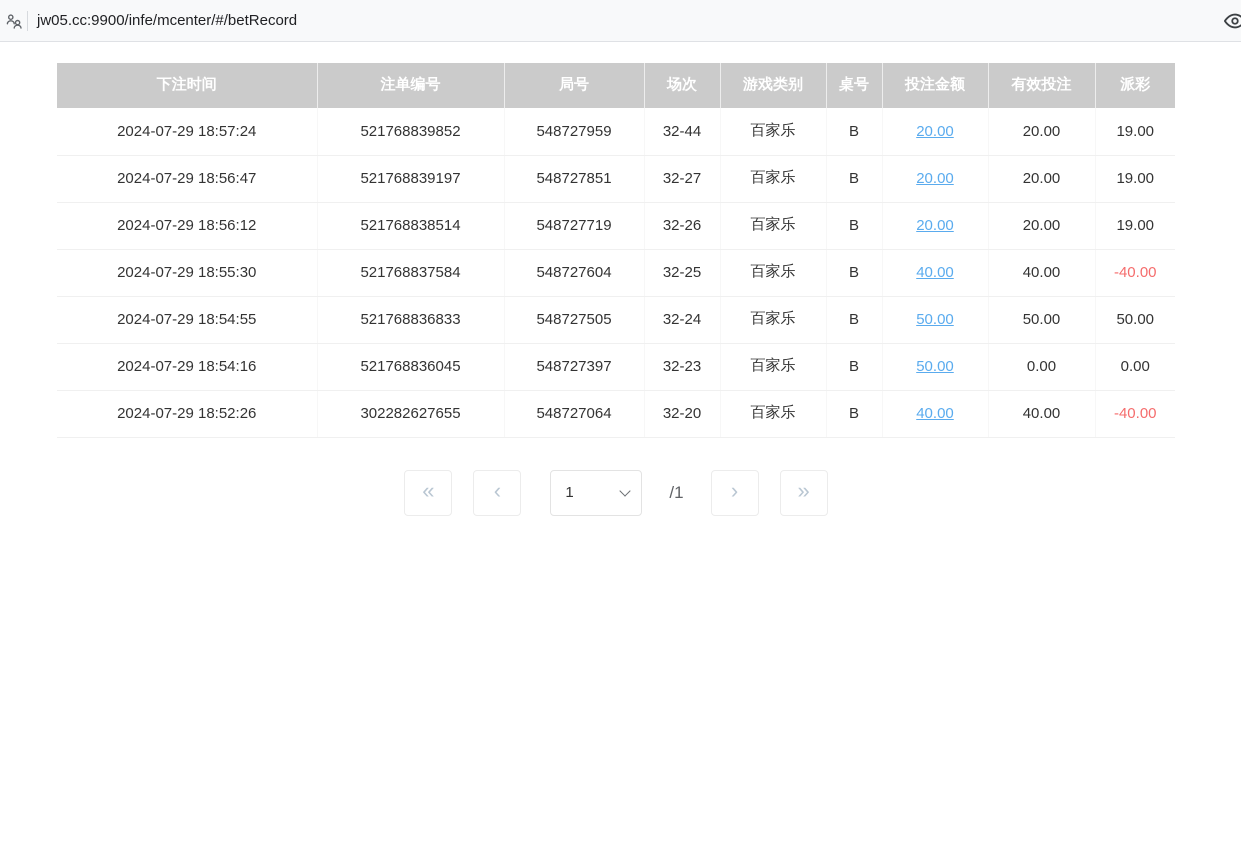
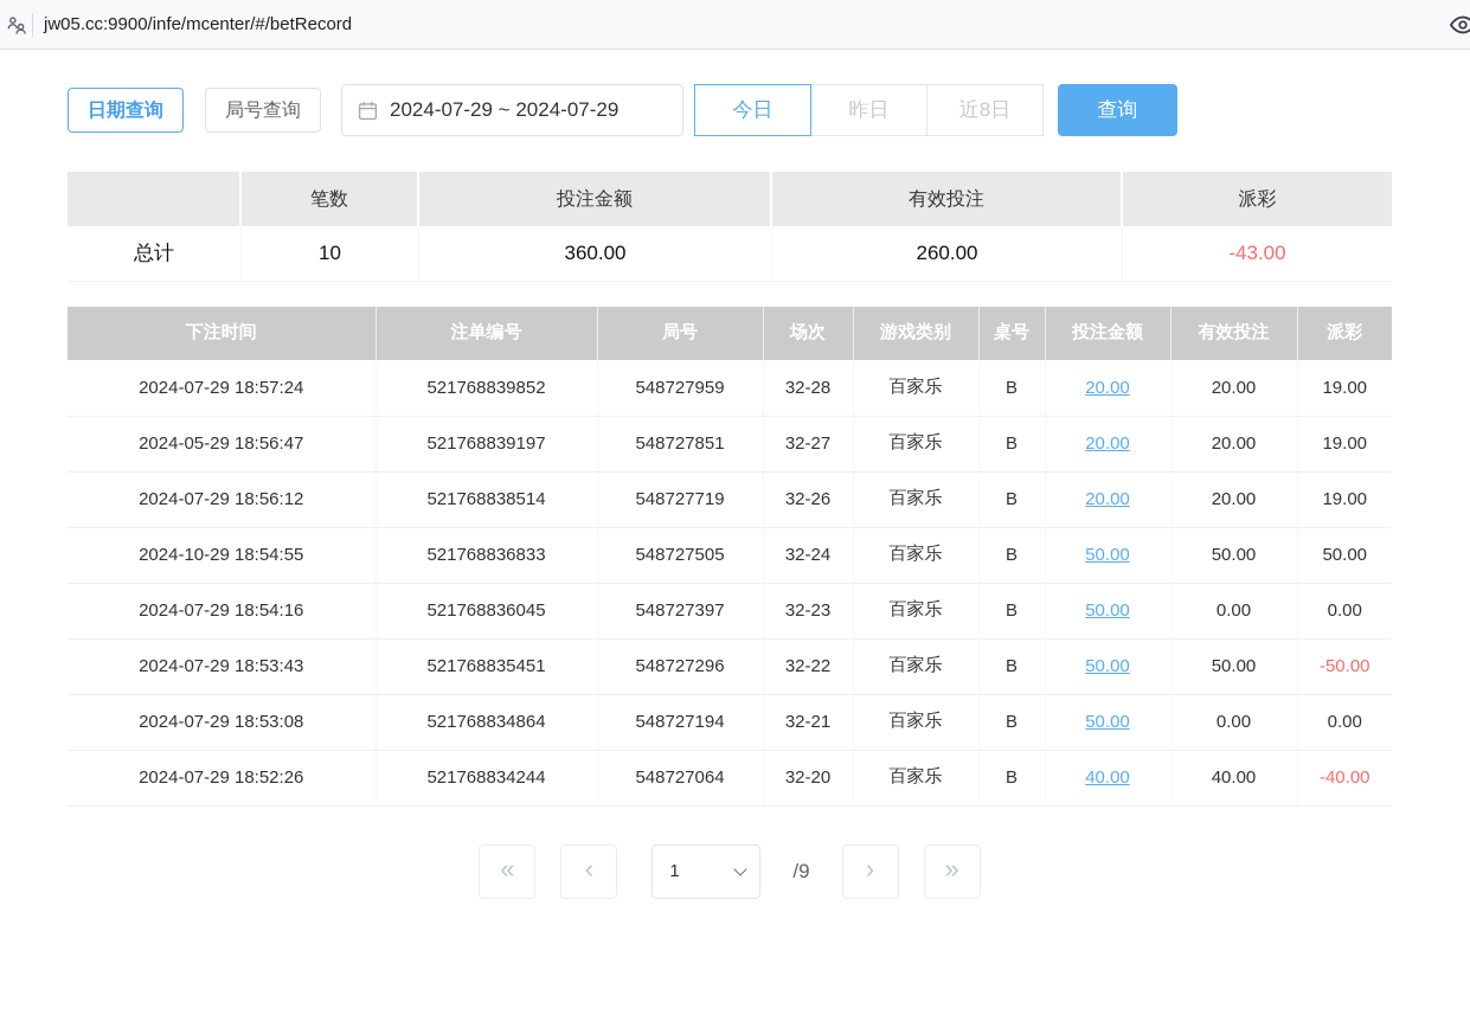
  jw05.cc:9900/infe/mcenter/#/betRecord
+ 日期查询
+ 局号查询
+ 2024-07-29 ~ 2024-07-29
+ 今日
+ 昨日
+ 近8日
+ 查询
+ 笔数
+ 投注金额
+ 有效投注
+ 派彩
+ 总计
+ 10
+ 360.00
+ 260.00
+ -43.00
  下注时间	注单编号	局号	场次	游戏类别	桌号	投注金额	有效投注	派彩
- 2024-07-29 18:57:24	521768839852	548727959	32-44	百家乐	B	20.00	20.00	19.00
+ 2024-07-29 18:57:24	521768839852	548727959	32-28	百家乐	B	20.00	20.00	19.00
- 2024-07-29 18:56:47	521768839197	548727851	32-27	百家乐	B	20.00	20.00	19.00
+ 2024-05-29 18:56:47	521768839197	548727851	32-27	百家乐	B	20.00	20.00	19.00
  2024-07-29 18:56:12	521768838514	548727719	32-26	百家乐	B	20.00	20.00	19.00
- 2024-07-29 18:55:30	521768837584	548727604	32-25	百家乐	B	40.00	40.00	-40.00
- 2024-07-29 18:54:55	521768836833	548727505	32-24	百家乐	B	50.00	50.00	50.00
+ 2024-10-29 18:54:55	521768836833	548727505	32-24	百家乐	B	50.00	50.00	50.00
  2024-07-29 18:54:16	521768836045	548727397	32-23	百家乐	B	50.00	0.00	0.00
+ 2024-07-29 18:53:43	521768835451	548727296	32-22	百家乐	B	50.00	50.00	-50.00
+ 2024-07-29 18:53:08	521768834864	548727194	32-21	百家乐	B	50.00	0.00	0.00
- 2024-07-29 18:52:26	302282627655	548727064	32-20	百家乐	B	40.00	40.00	-40.00
+ 2024-07-29 18:52:26	521768834244	548727064	32-20	百家乐	B	40.00	40.00	-40.00
  «
  ‹
  1
- /1
+ /9
  ›
  »
